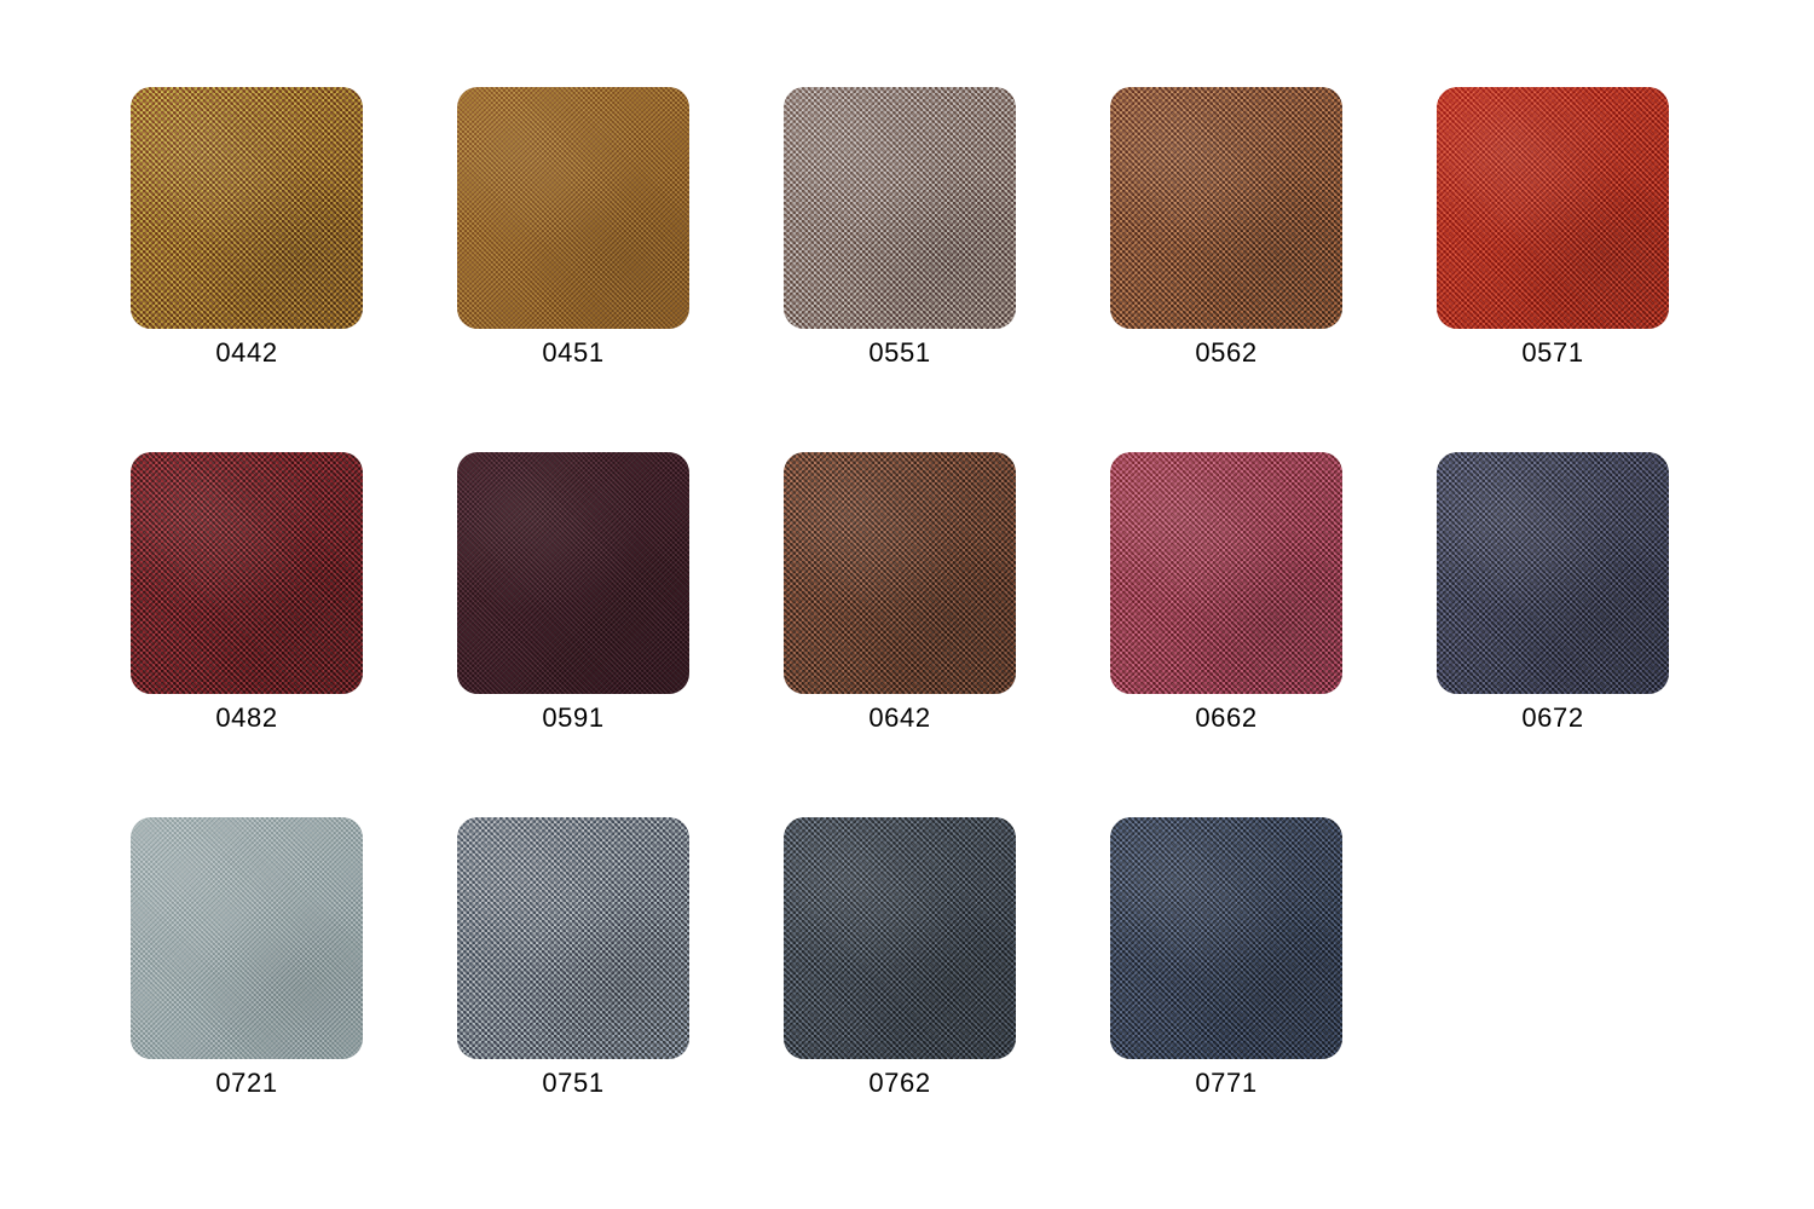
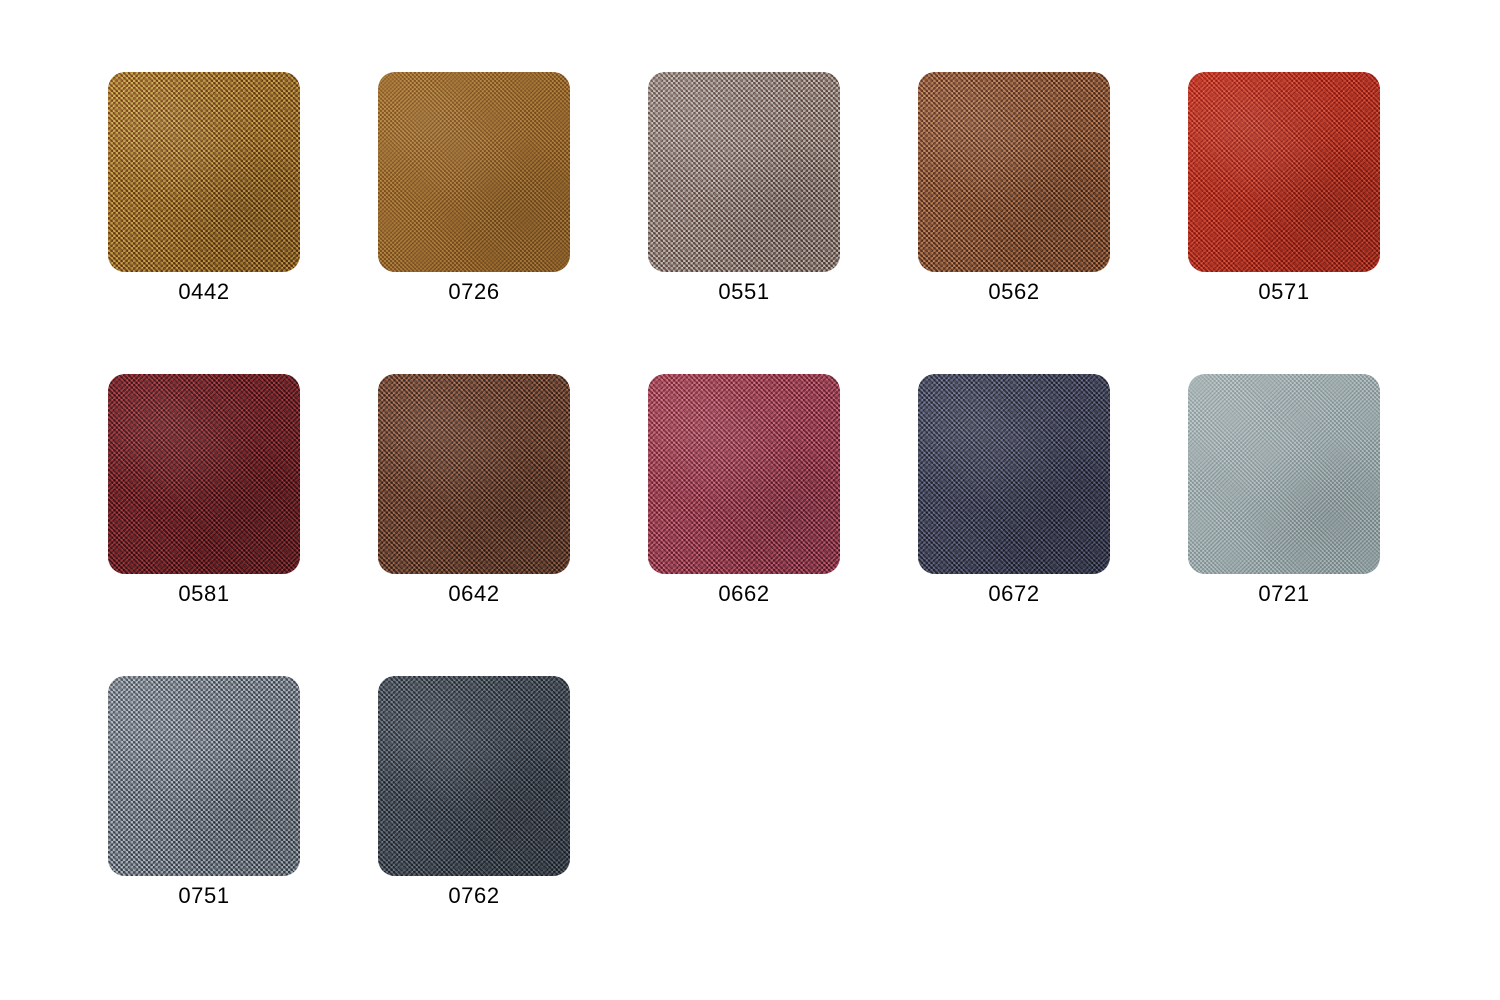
  0442
- 0451
+ 0726
  0551
  0562
  0571
- 0482
+ 0581
- 0591
  0642
  0662
  0672
  0721
  0751
  0762
- 0771
